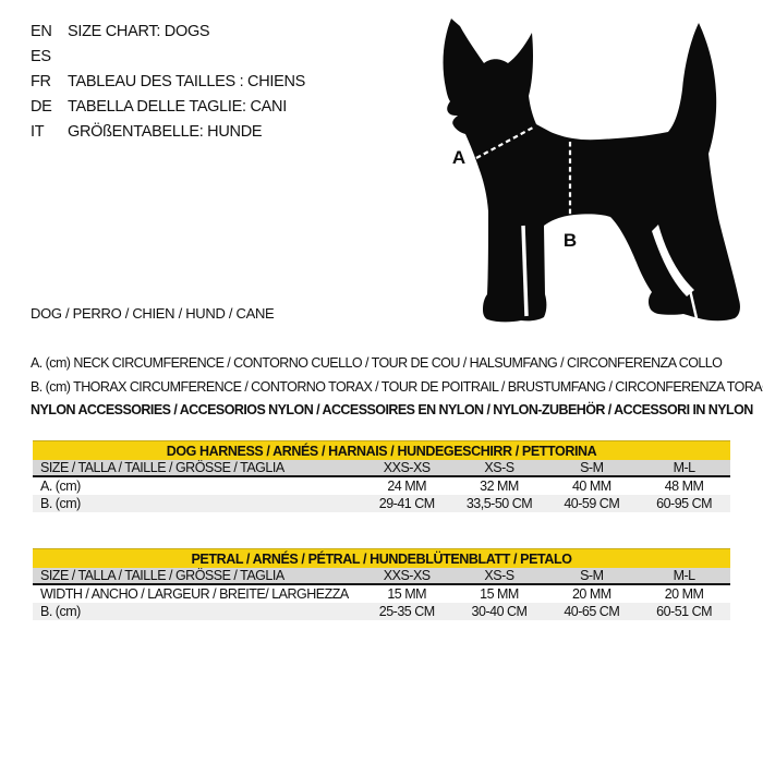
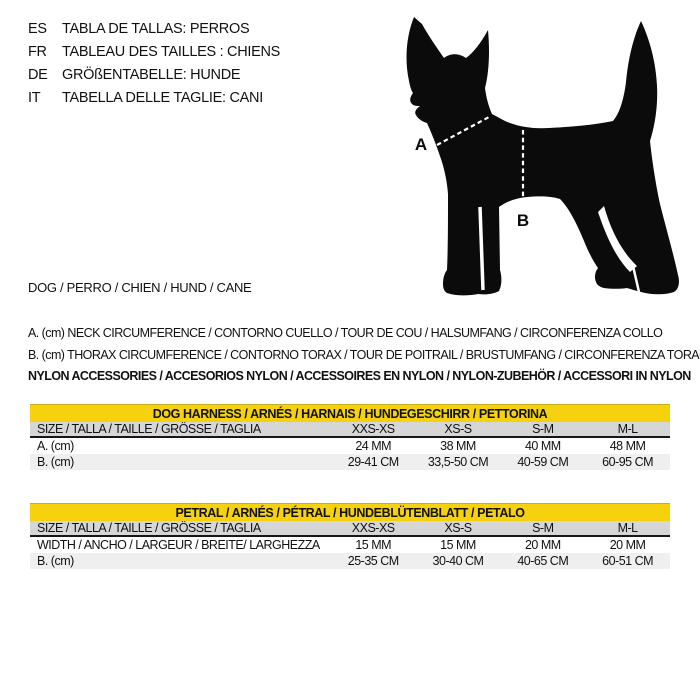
- EN
- SIZE CHART: DOGS
  ES
+ TABLA DE TALLAS: PERROS
  FR
  TABLEAU DES TAILLES : CHIENS
  DE
- TABELLA DELLE TAGLIE: CANI
+ GRÖßENTABELLE: HUNDE
  IT
- GRÖßENTABELLE: HUNDE
+ TABELLA DELLE TAGLIE: CANI
  A
  B
  DOG / PERRO / CHIEN / HUND / CANE
  A. (cm) NECK CIRCUMFERENCE / CONTORNO CUELLO / TOUR DE COU / HALSUMFANG / CIRCONFERENZA COLLO
  B. (cm) THORAX CIRCUMFERENCE / CONTORNO TORAX / TOUR DE POITRAIL / BRUSTUMFANG / CIRCONFERENZA TORA
  NYLON ACCESSORIES / ACCESORIOS NYLON / ACCESSOIRES EN NYLON / NYLON-ZUBEHÖR / ACCESSORI IN NYLON
  DOG HARNESS / ARNÉS / HARNAIS / HUNDEGESCHIRR / PETTORINA
  SIZE / TALLA / TAILLE / GRÖSSE / TAGLIA
  XXS-XS
  XS-S
  S-M
  M-L
  A. (cm)
  24 MM
- 32 MM
+ 38 MM
  40 MM
  48 MM
  B. (cm)
  29-41 CM
  33,5-50 CM
  40-59 CM
  60-95 CM
  PETRAL / ARNÉS / PÉTRAL / HUNDEBLÜTENBLATT / PETALO
  SIZE / TALLA / TAILLE / GRÖSSE / TAGLIA
  XXS-XS
  XS-S
  S-M
  M-L
  WIDTH / ANCHO / LARGEUR / BREITE/ LARGHEZZA
  15 MM
  15 MM
  20 MM
  20 MM
  B. (cm)
  25-35 CM
  30-40 CM
  40-65 CM
  60-51 CM
